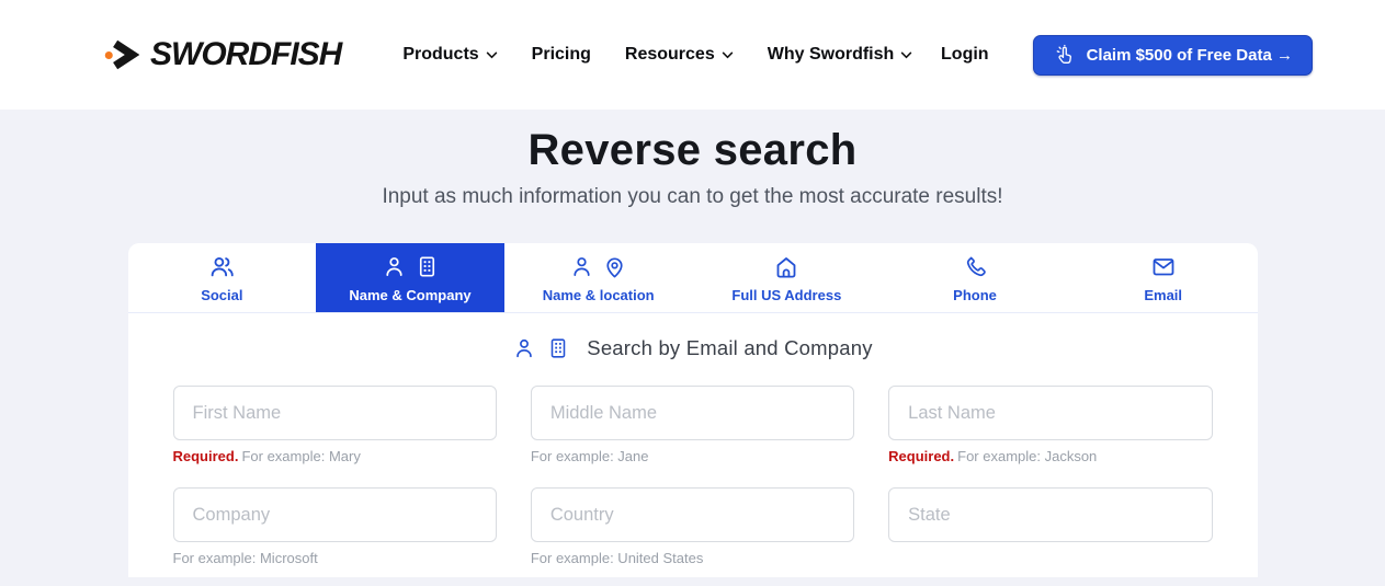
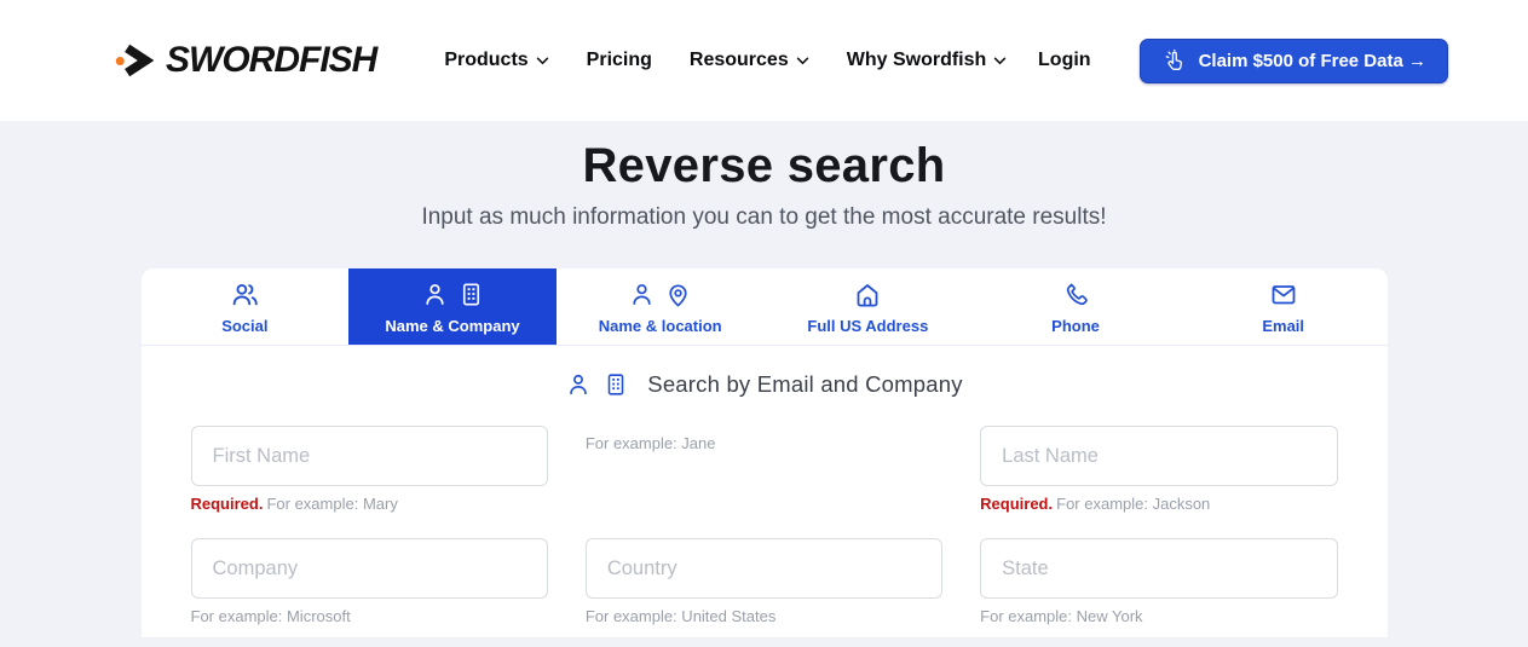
  SWORDFISH
  Products
  Pricing
  Resources
  Why Swordfish
  Login
  Claim $500 of Free Data →
  Reverse search
  Input as much information you can to get the most accurate results!
  Social
  Name & Company
  Name & location
  Full US Address
  Phone
  Email
  Search by Email and Company
  First Name
  Required. For example: Mary
- Middle Name
  For example: Jane
  Last Name
  Required. For example: Jackson
  Company
  For example: Microsoft
  Country
  For example: United States
  State
+ For example: New York
